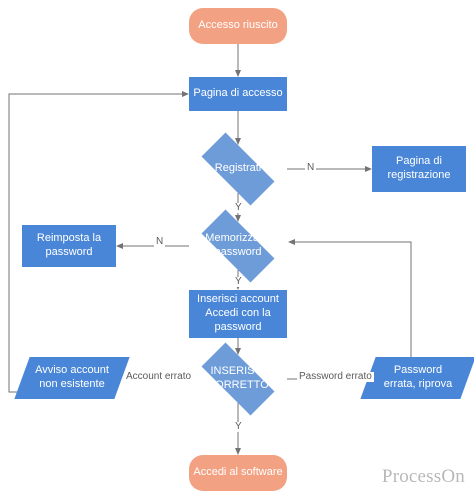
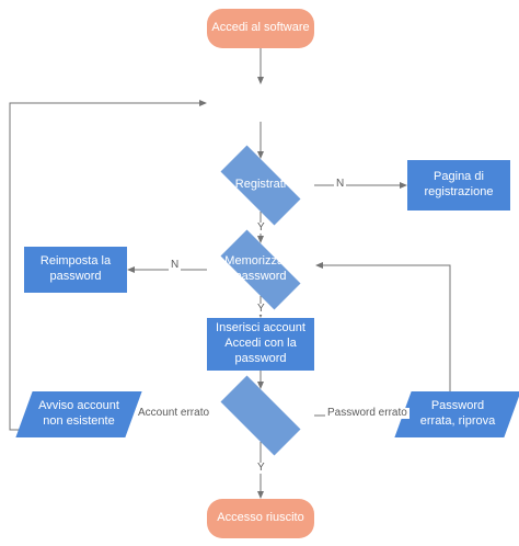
- Accesso riuscito
+ Accedi al software
- Pagina di accesso
  Registrati
  Pagina di
  registrazione
  Memorizza la
  password
  Reimposta la
  password
  Inserisci account
  Accedi con la
  password
- INSERISCI
- CORRETTO
  Avviso account
  non esistente
  Password
  errata, riprova
- Accedi al software
+ Accesso riuscito
  N
  Y
  N
  Y
  Account errato
  Password errato
  Y
- ProcessOn
